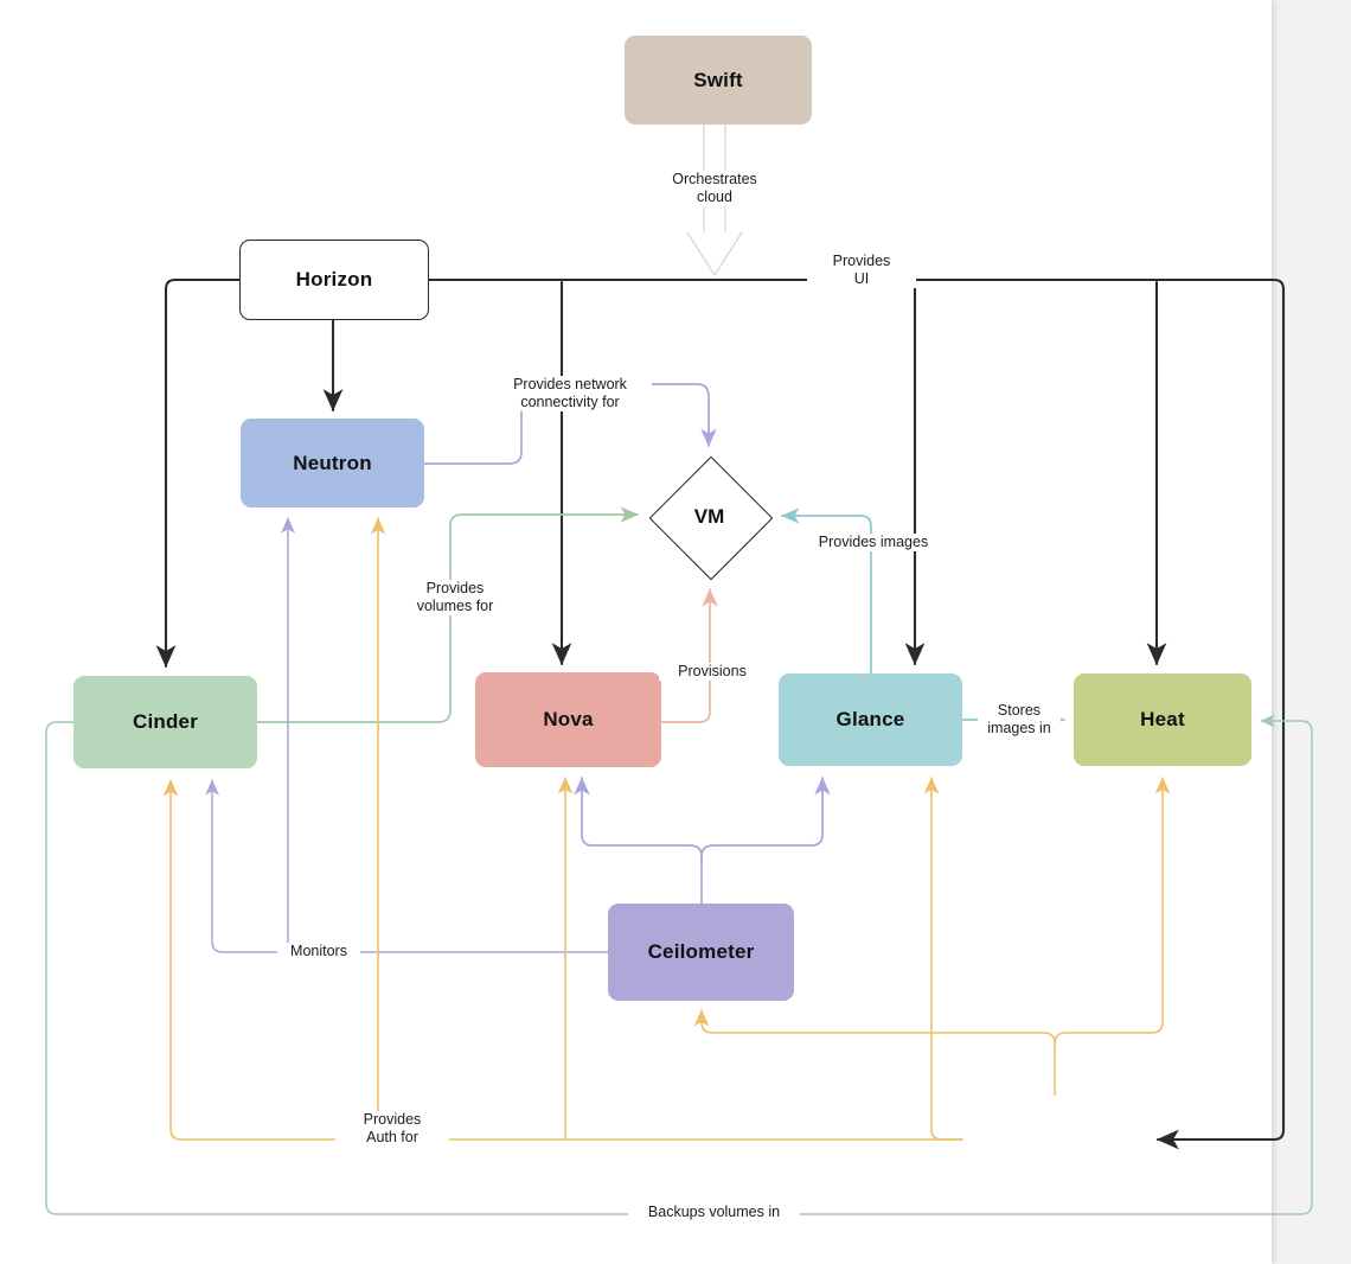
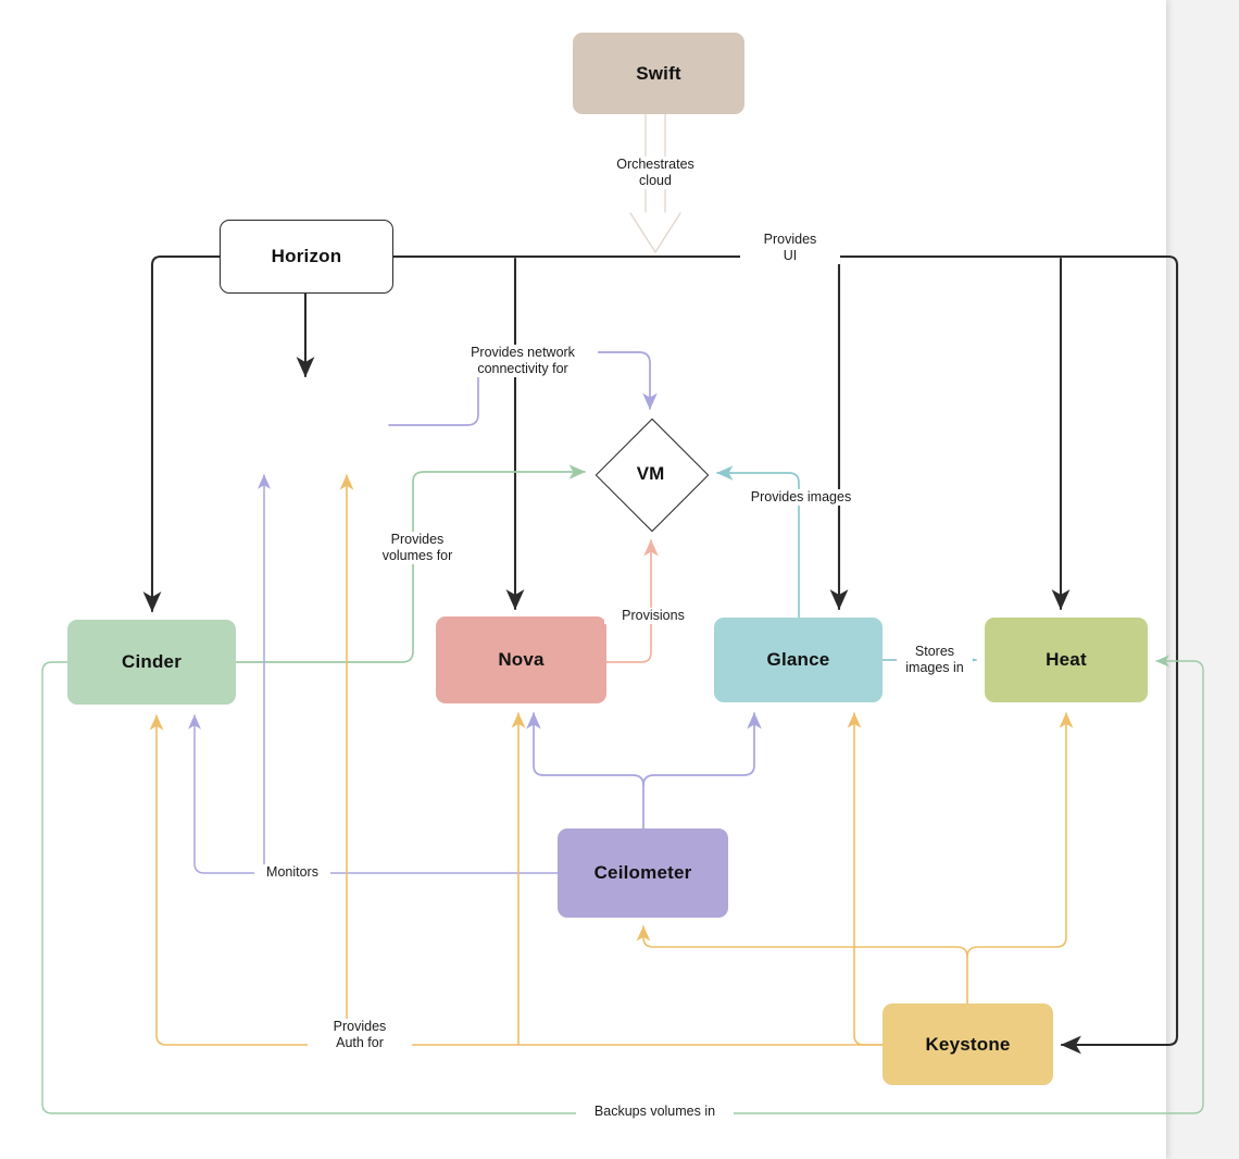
  Swift
  Horizon
- Neutron
  VM
  Cinder
  Nova
  Glance
  Heat
  Ceilometer
+ Keystone
  Orchestrates
  cloud
  Provides
  UI
  Provides network
  connectivity for
  Provides
  volumes for
  Provisions
  Provides images
  Stores
  images in
  Monitors
  Provides
  Auth for
  Backups volumes in
